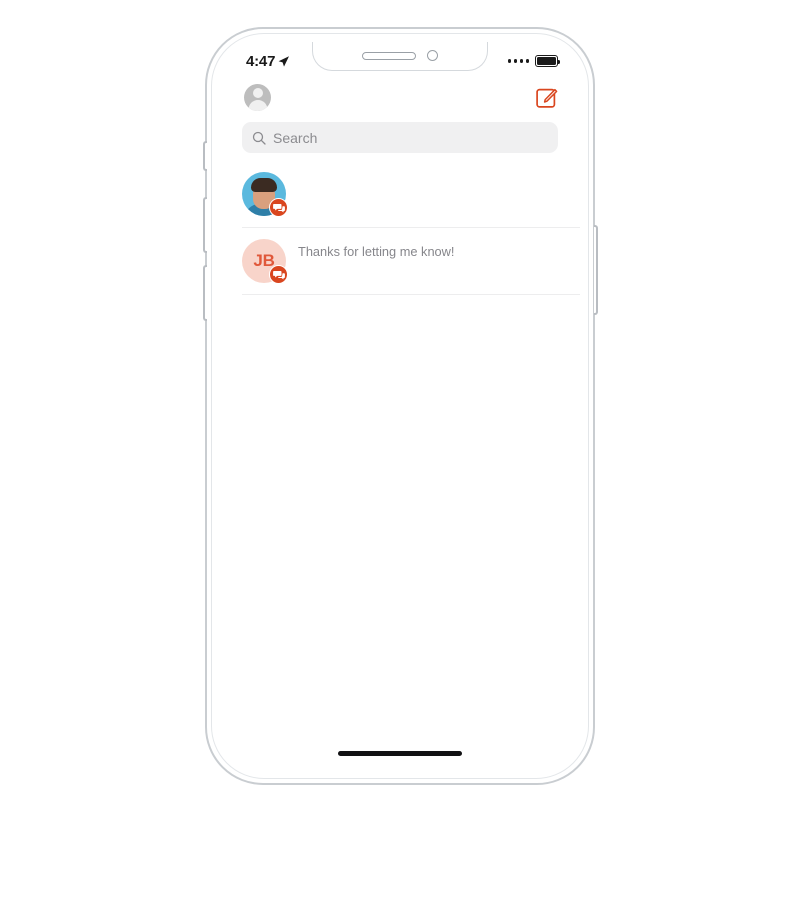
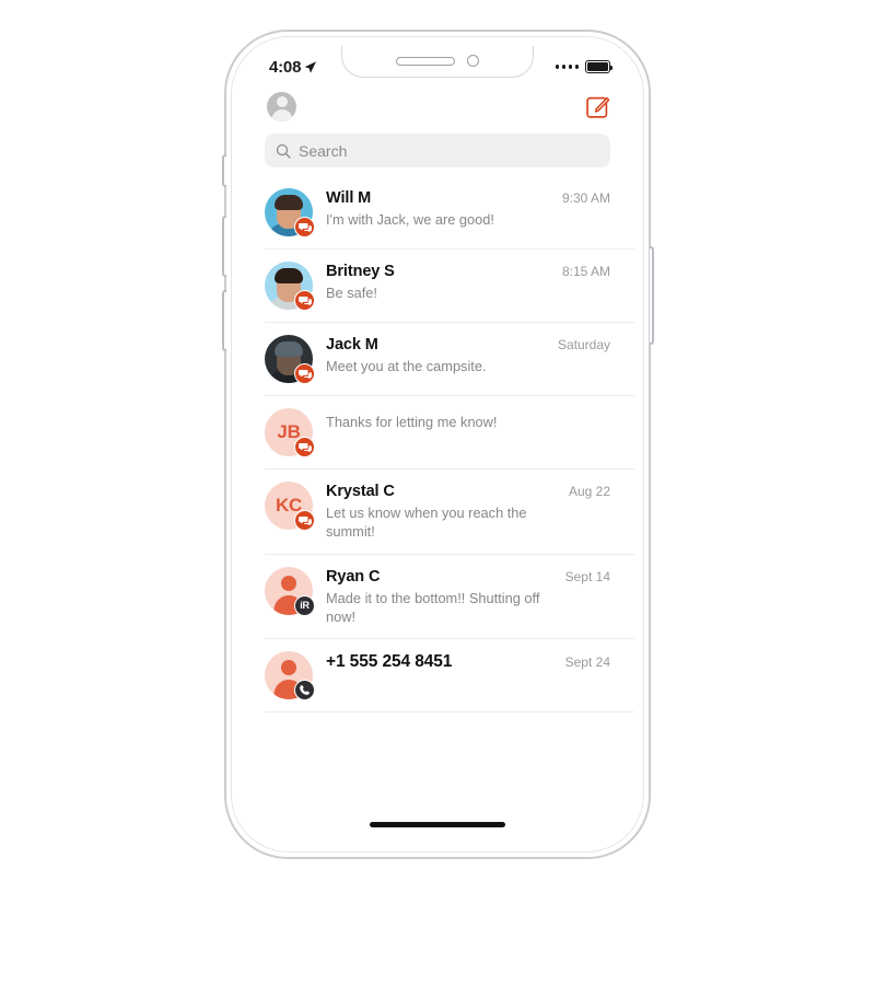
- 4:47
+ 4:08
  Search
+ Will M
+ 9:30 AM
+ I'm with Jack, we are good!
+ Britney S
+ 8:15 AM
+ Be safe!
+ Jack M
+ Saturday
+ Meet you at the campsite.
  JB
  Thanks for letting me know!
+ KC
+ Krystal C
+ Aug 22
+ Let us know when you reach the summit!
+ iR
+ Ryan C
+ Sept 14
+ Made it to the bottom!! Shutting off now!
+ +1 555 254 8451
+ Sept 24
